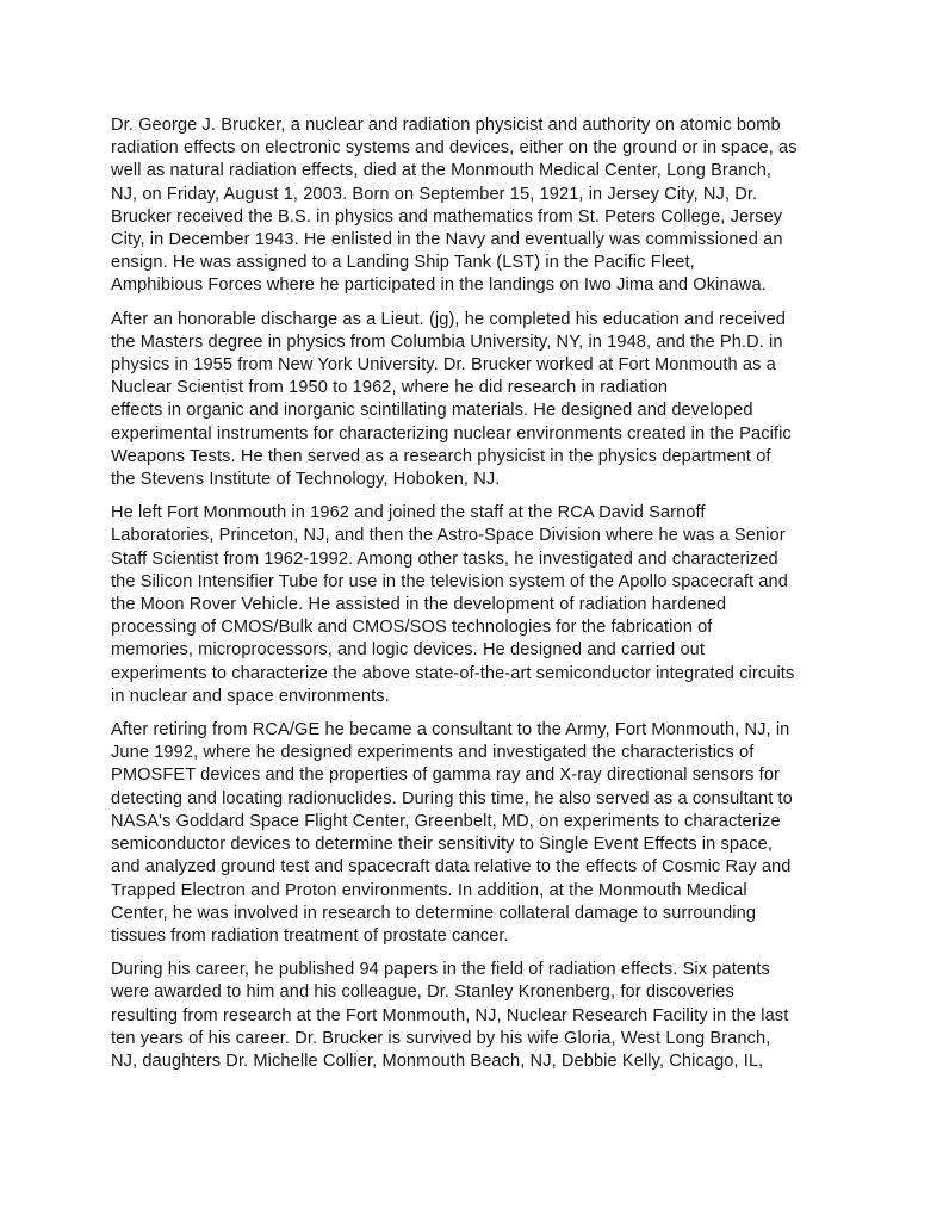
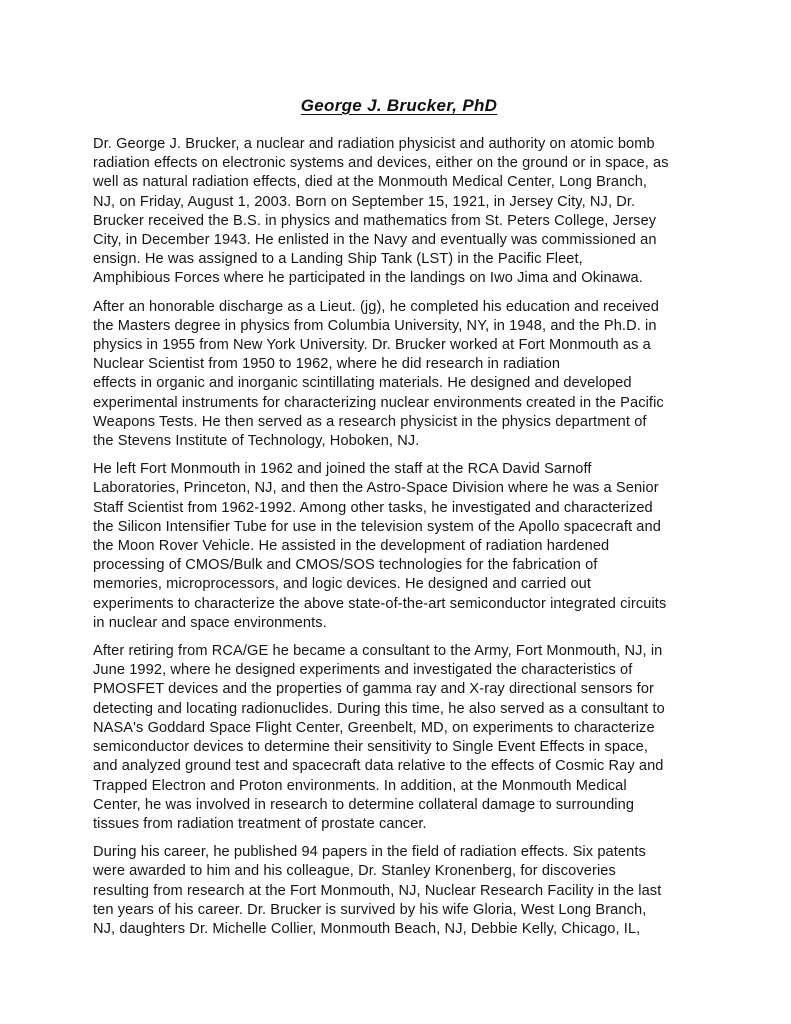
+ George J. Brucker, PhD
  Dr. George J. Brucker, a nuclear and radiation physicist and authority on atomic bomb
  radiation effects on electronic systems and devices, either on the ground or in space, as
  well as natural radiation effects, died at the Monmouth Medical Center, Long Branch,
  NJ, on Friday, August 1, 2003. Born on September 15, 1921, in Jersey City, NJ, Dr.
  Brucker received the B.S. in physics and mathematics from St. Peters College, Jersey
  City, in December 1943. He enlisted in the Navy and eventually was commissioned an
  ensign. He was assigned to a Landing Ship Tank (LST) in the Pacific Fleet,
  Amphibious Forces where he participated in the landings on Iwo Jima and Okinawa.
  After an honorable discharge as a Lieut. (jg), he completed his education and received
  the Masters degree in physics from Columbia University, NY, in 1948, and the Ph.D. in
  physics in 1955 from New York University. Dr. Brucker worked at Fort Monmouth as a
  Nuclear Scientist from 1950 to 1962, where he did research in radiation
  effects in organic and inorganic scintillating materials. He designed and developed
  experimental instruments for characterizing nuclear environments created in the Pacific
  Weapons Tests. He then served as a research physicist in the physics department of
  the Stevens Institute of Technology, Hoboken, NJ.
  He left Fort Monmouth in 1962 and joined the staff at the RCA David Sarnoff
  Laboratories, Princeton, NJ, and then the Astro-Space Division where he was a Senior
  Staff Scientist from 1962-1992. Among other tasks, he investigated and characterized
  the Silicon Intensifier Tube for use in the television system of the Apollo spacecraft and
  the Moon Rover Vehicle. He assisted in the development of radiation hardened
  processing of CMOS/Bulk and CMOS/SOS technologies for the fabrication of
  memories, microprocessors, and logic devices. He designed and carried out
  experiments to characterize the above state-of-the-art semiconductor integrated circuits
  in nuclear and space environments.
  After retiring from RCA/GE he became a consultant to the Army, Fort Monmouth, NJ, in
  June 1992, where he designed experiments and investigated the characteristics of
  PMOSFET devices and the properties of gamma ray and X-ray directional sensors for
  detecting and locating radionuclides. During this time, he also served as a consultant to
  NASA's Goddard Space Flight Center, Greenbelt, MD, on experiments to characterize
  semiconductor devices to determine their sensitivity to Single Event Effects in space,
  and analyzed ground test and spacecraft data relative to the effects of Cosmic Ray and
  Trapped Electron and Proton environments. In addition, at the Monmouth Medical
  Center, he was involved in research to determine collateral damage to surrounding
  tissues from radiation treatment of prostate cancer.
  During his career, he published 94 papers in the field of radiation effects. Six patents
  were awarded to him and his colleague, Dr. Stanley Kronenberg, for discoveries
  resulting from research at the Fort Monmouth, NJ, Nuclear Research Facility in the last
  ten years of his career. Dr. Brucker is survived by his wife Gloria, West Long Branch,
  NJ, daughters Dr. Michelle Collier, Monmouth Beach, NJ, Debbie Kelly, Chicago, IL,
